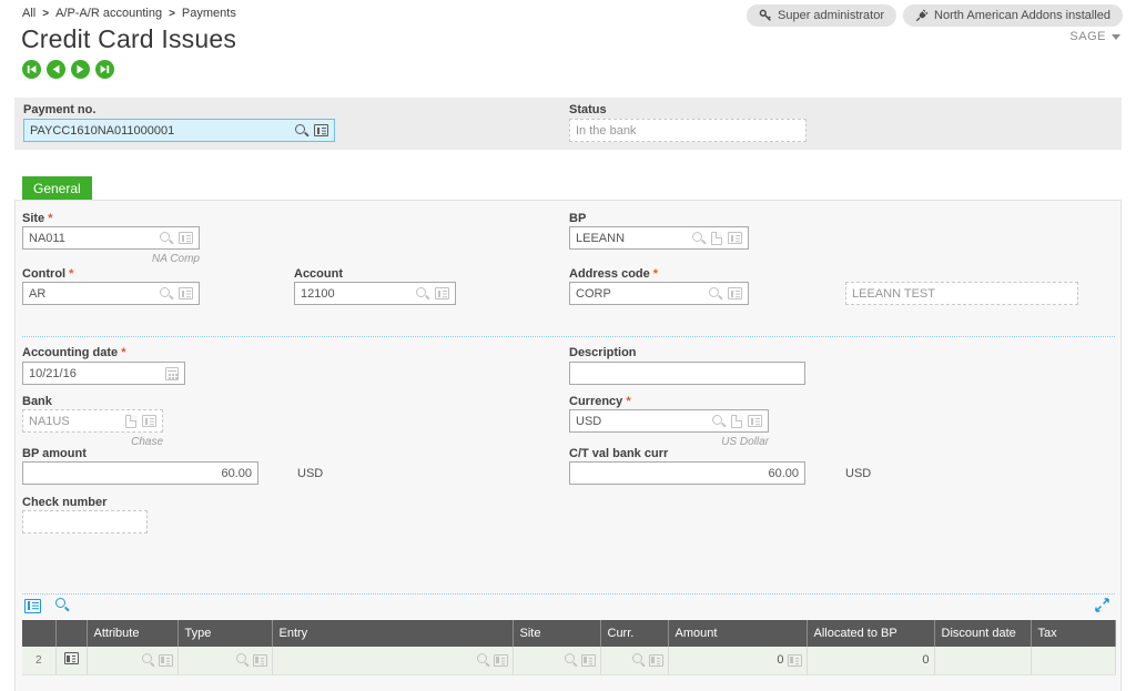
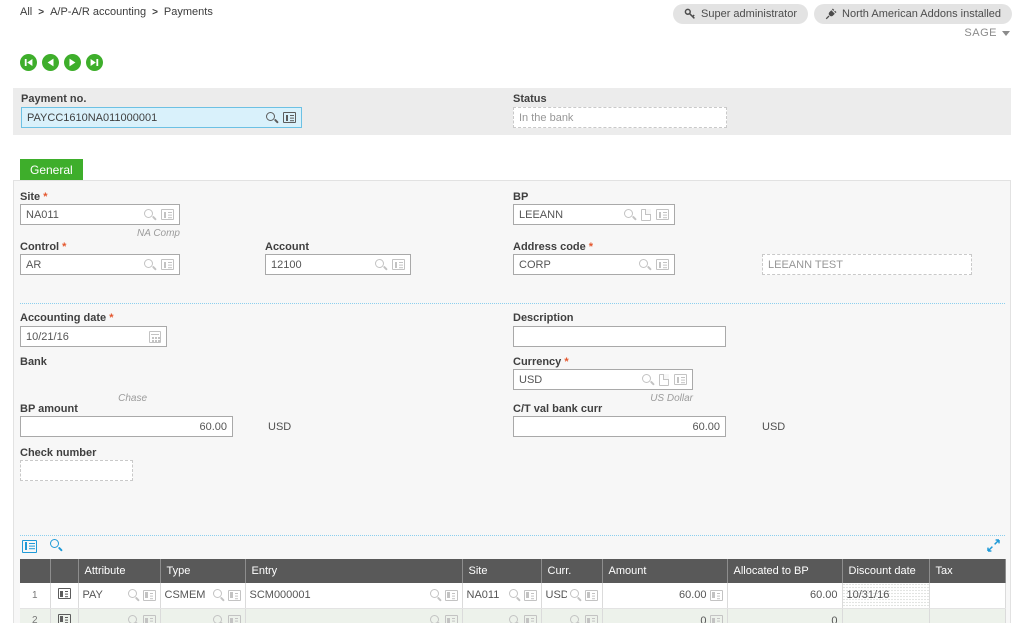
  All
  >
  A/P-A/R accounting
  >
  Payments
  Super administrator
  North American Addons installed
- Credit Card Issues
  SAGE
  Payment no.
  PAYCC1610NA011000001
  Status
  In the bank
  General
  Site
  NA011
  NA Comp
  BP
  LEEANN
  Control
  AR
  Account
  12100
  Address code
  CORP
  LEEANN TEST
  Accounting date
  10/21/16
  Description
  Bank
- NA1US
  Chase
  Currency
  USD
  US Dollar
  BP amount
  60.00
  USD
  C/T val bank curr
  60.00
  USD
  Check number
  		Attribute	Type	Entry	Site	Curr.	Amount	Allocated to BP	Discount date	Tax
+ 1		PAY	CSMEM	SCM000001	NA011	USD	60.00	60.00	10/31/16
  2							0	0
